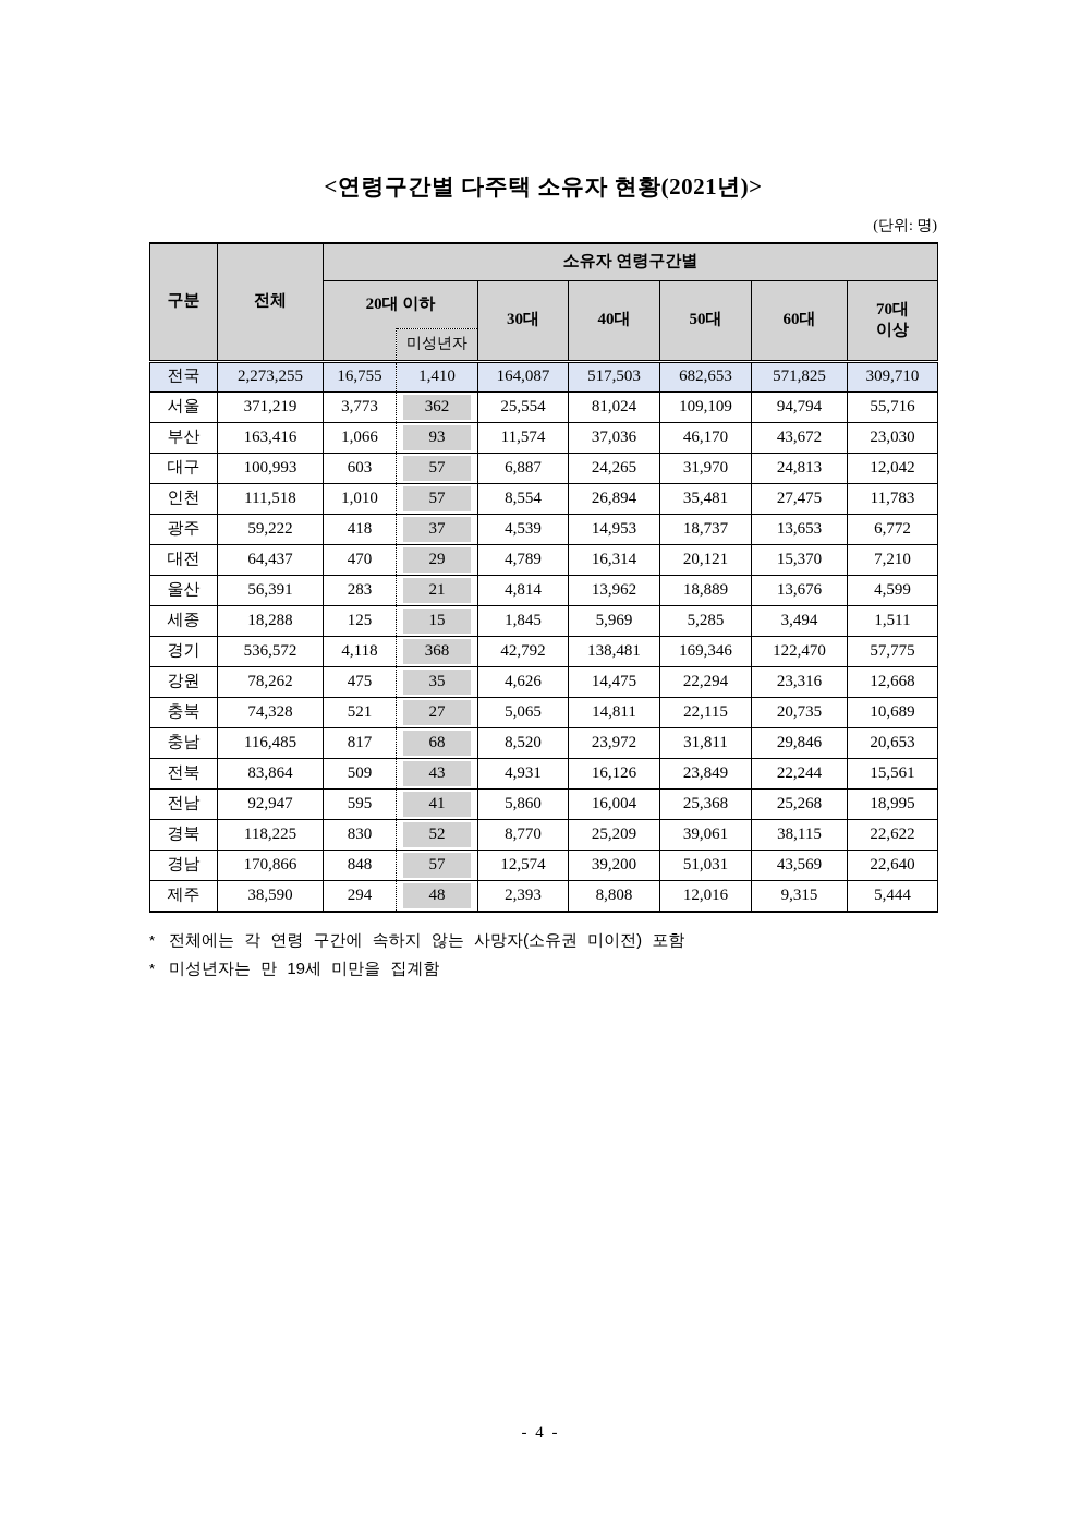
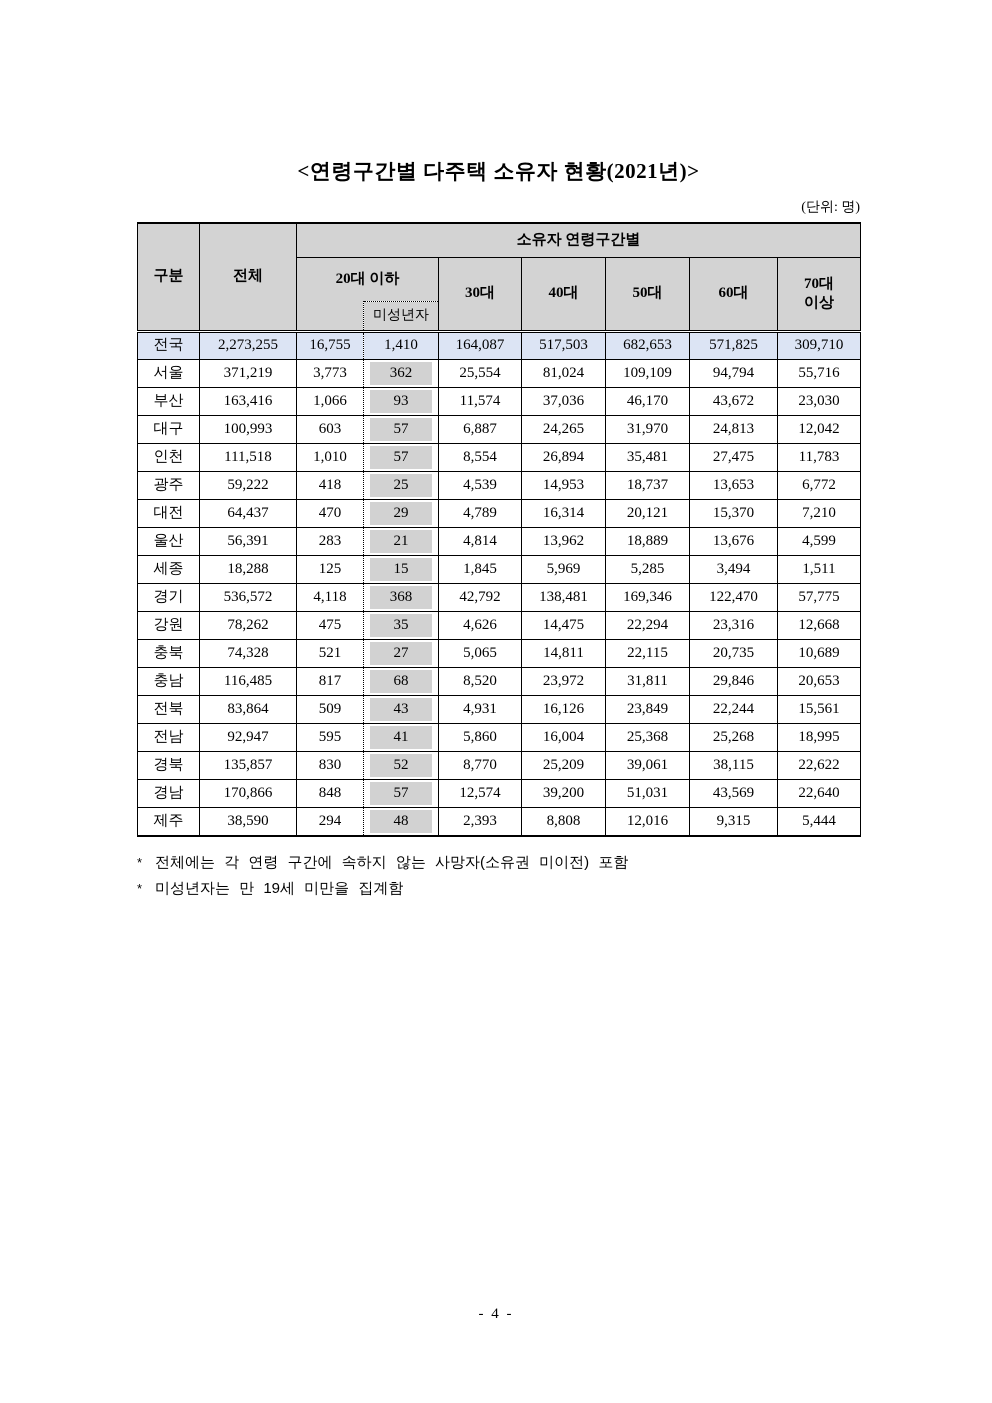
  <연령구간별 다주택 소유자 현황(2021년)>
  (단위: 명)
  구분	전체	소유자 연령구간별
  20대 이하	30대	40대	50대	60대	70대 이상
  	미성년자
  전국	2,273,255	16,755	1,410	164,087	517,503	682,653	571,825	309,710
  서울	371,219	3,773	362	25,554	81,024	109,109	94,794	55,716
  부산	163,416	1,066	93	11,574	37,036	46,170	43,672	23,030
  대구	100,993	603	57	6,887	24,265	31,970	24,813	12,042
  인천	111,518	1,010	57	8,554	26,894	35,481	27,475	11,783
- 광주	59,222	418	37	4,539	14,953	18,737	13,653	6,772
+ 광주	59,222	418	25	4,539	14,953	18,737	13,653	6,772
  대전	64,437	470	29	4,789	16,314	20,121	15,370	7,210
  울산	56,391	283	21	4,814	13,962	18,889	13,676	4,599
  세종	18,288	125	15	1,845	5,969	5,285	3,494	1,511
  경기	536,572	4,118	368	42,792	138,481	169,346	122,470	57,775
  강원	78,262	475	35	4,626	14,475	22,294	23,316	12,668
  충북	74,328	521	27	5,065	14,811	22,115	20,735	10,689
  충남	116,485	817	68	8,520	23,972	31,811	29,846	20,653
  전북	83,864	509	43	4,931	16,126	23,849	22,244	15,561
  전남	92,947	595	41	5,860	16,004	25,368	25,268	18,995
- 경북	118,225	830	52	8,770	25,209	39,061	38,115	22,622
+ 경북	135,857	830	52	8,770	25,209	39,061	38,115	22,622
  경남	170,866	848	57	12,574	39,200	51,031	43,569	22,640
  제주	38,590	294	48	2,393	8,808	12,016	9,315	5,444
  * 전체에는 각 연령 구간에 속하지 않는 사망자(소유권 미이전) 포함
  * 미성년자는 만 19세 미만을 집계함
  - 4 -
